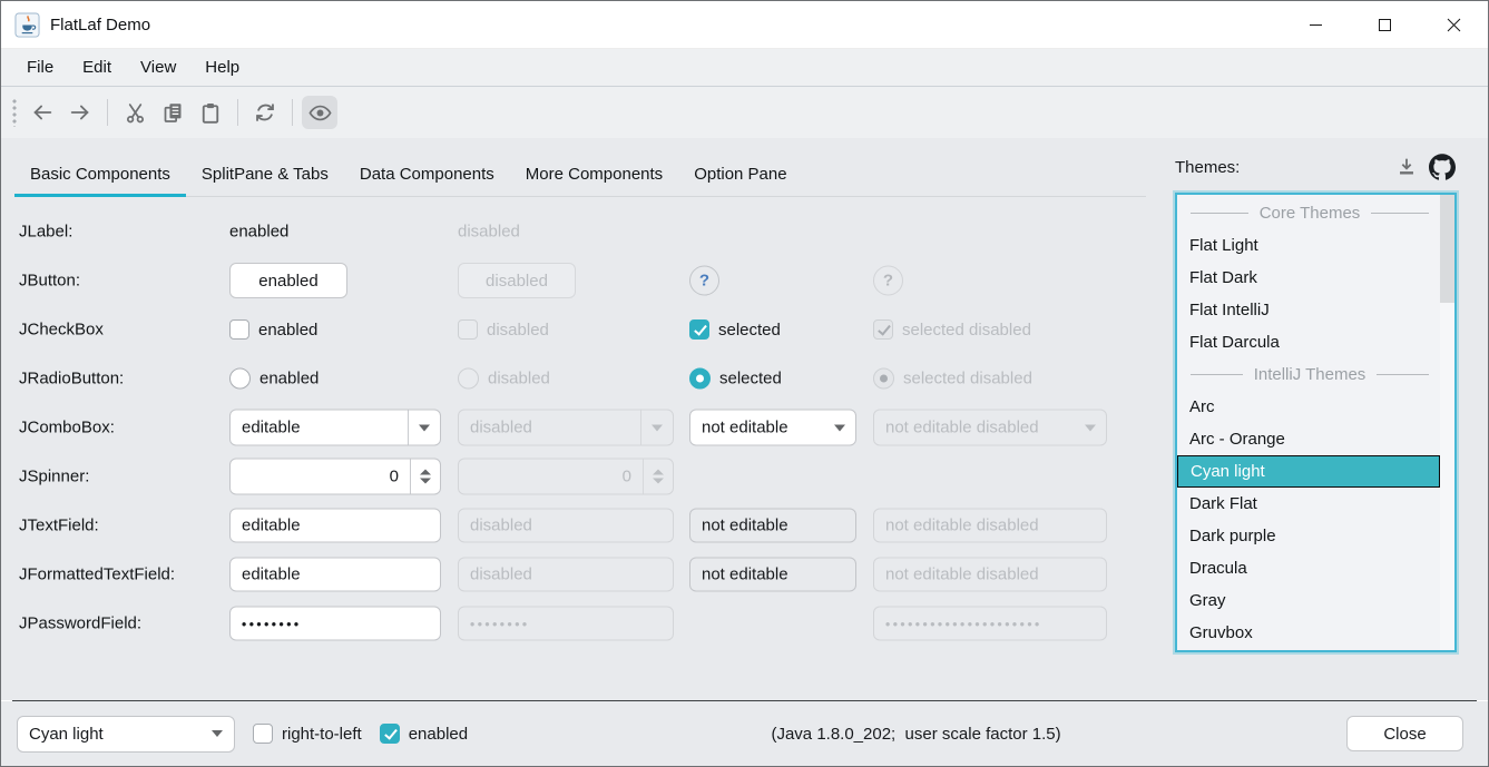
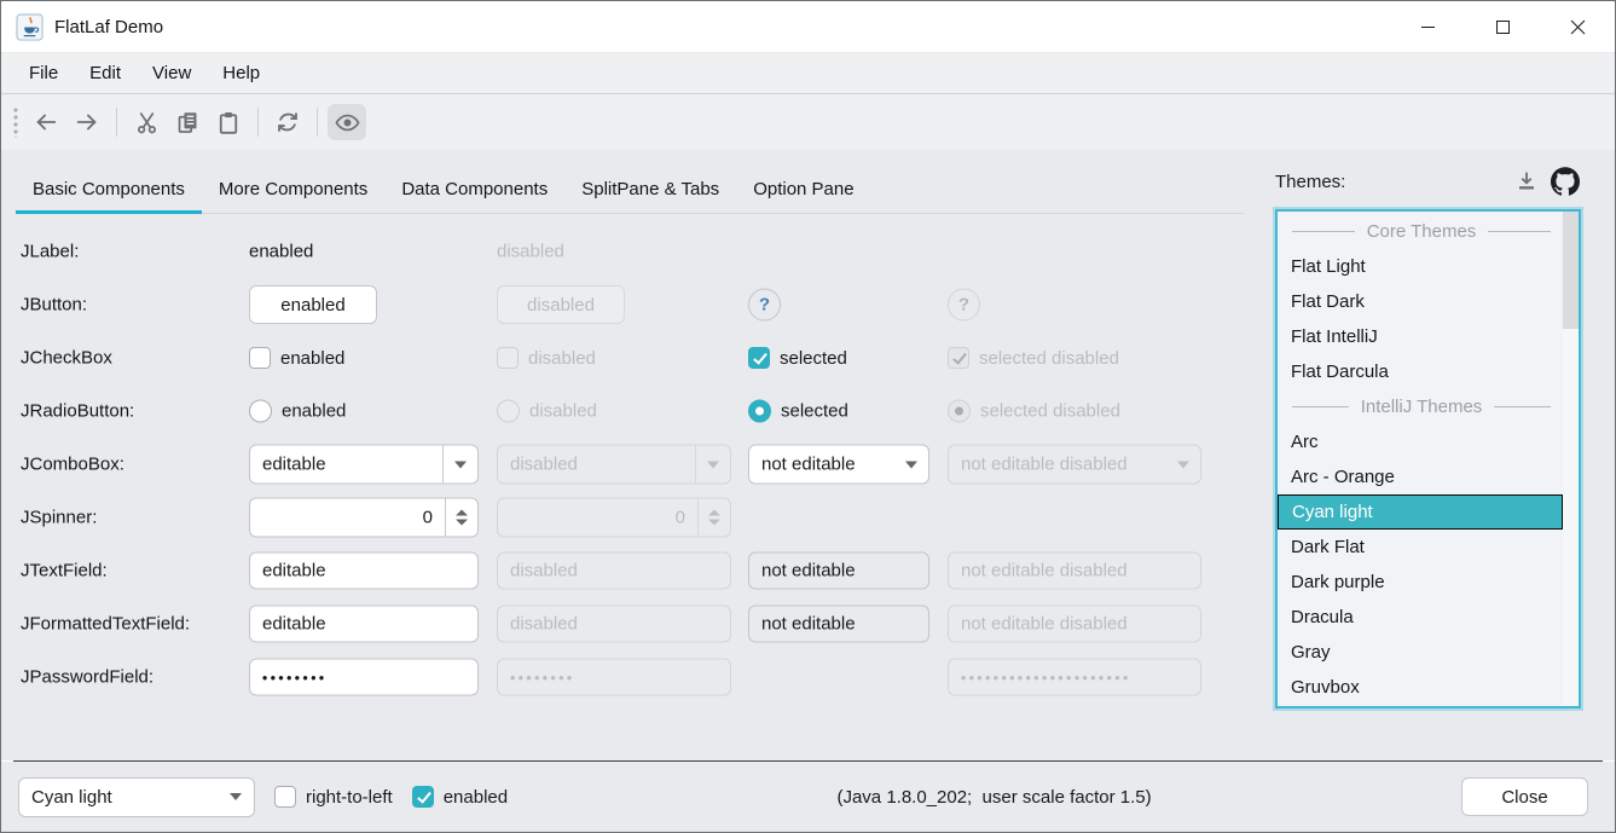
  FlatLaf Demo
  File
  Edit
  View
  Help
  Basic Components
- SplitPane & Tabs
+ More Components
  Data Components
- More Components
+ SplitPane & Tabs
  Option Pane
  JLabel:
  enabled
  disabled
  JButton:
  enabled
  disabled
  ?
  ?
  JCheckBox
  enabled
  disabled
  selected
  selected disabled
  JRadioButton:
  enabled
  disabled
  selected
  selected disabled
  JComboBox:
  editable
  disabled
  not editable
  not editable disabled
  JSpinner:
  0
  0
  JTextField:
  editable
  disabled
  not editable
  not editable disabled
  JFormattedTextField:
  editable
  disabled
  not editable
  not editable disabled
  JPasswordField:
  ••••••••
  ••••••••
  •••••••••••••••••••••
  Themes:
  Core Themes
  Flat Light
  Flat Dark
  Flat IntelliJ
  Flat Darcula
  IntelliJ Themes
  Arc
  Arc - Orange
  Cyan light
  Dark Flat
  Dark purple
  Dracula
  Gray
  Gruvbox
  Cyan light
  right-to-left
  enabled
  (Java 1.8.0_202; user scale factor 1.5)
  Close
